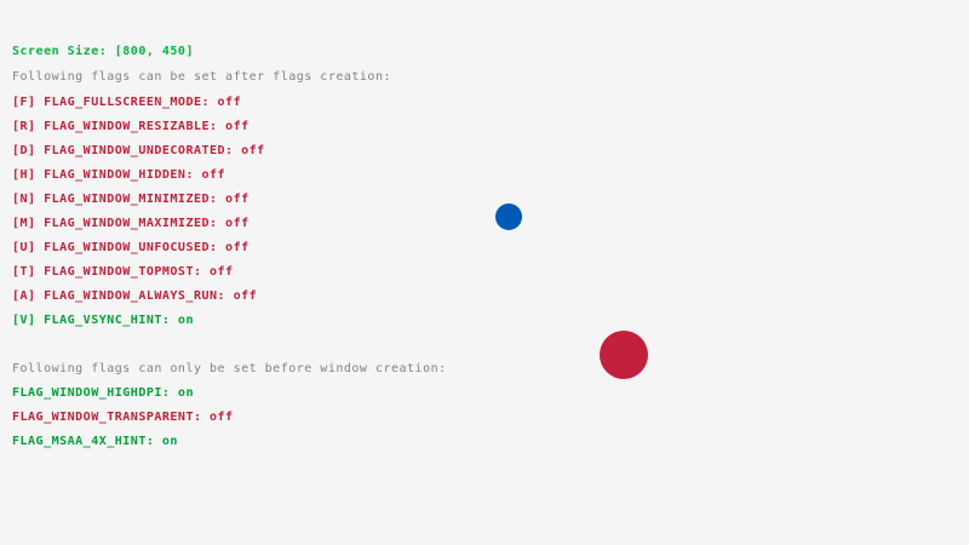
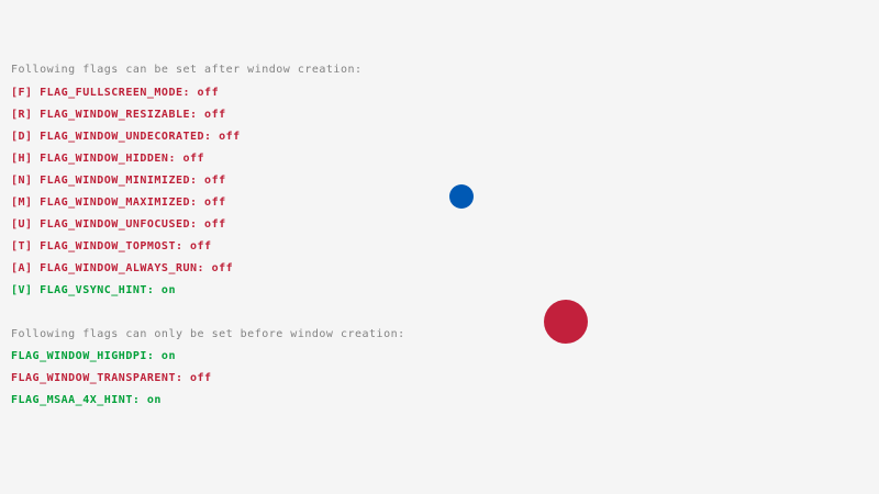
- Screen Size: [800, 450]
- Following flags can be set after flags creation:
+ Following flags can be set after window creation:
  [F] FLAG_FULLSCREEN_MODE: off
  [R] FLAG_WINDOW_RESIZABLE: off
  [D] FLAG_WINDOW_UNDECORATED: off
  [H] FLAG_WINDOW_HIDDEN: off
  [N] FLAG_WINDOW_MINIMIZED: off
  [M] FLAG_WINDOW_MAXIMIZED: off
  [U] FLAG_WINDOW_UNFOCUSED: off
  [T] FLAG_WINDOW_TOPMOST: off
  [A] FLAG_WINDOW_ALWAYS_RUN: off
  [V] FLAG_VSYNC_HINT: on
  Following flags can only be set before window creation:
  FLAG_WINDOW_HIGHDPI: on
  FLAG_WINDOW_TRANSPARENT: off
  FLAG_MSAA_4X_HINT: on
